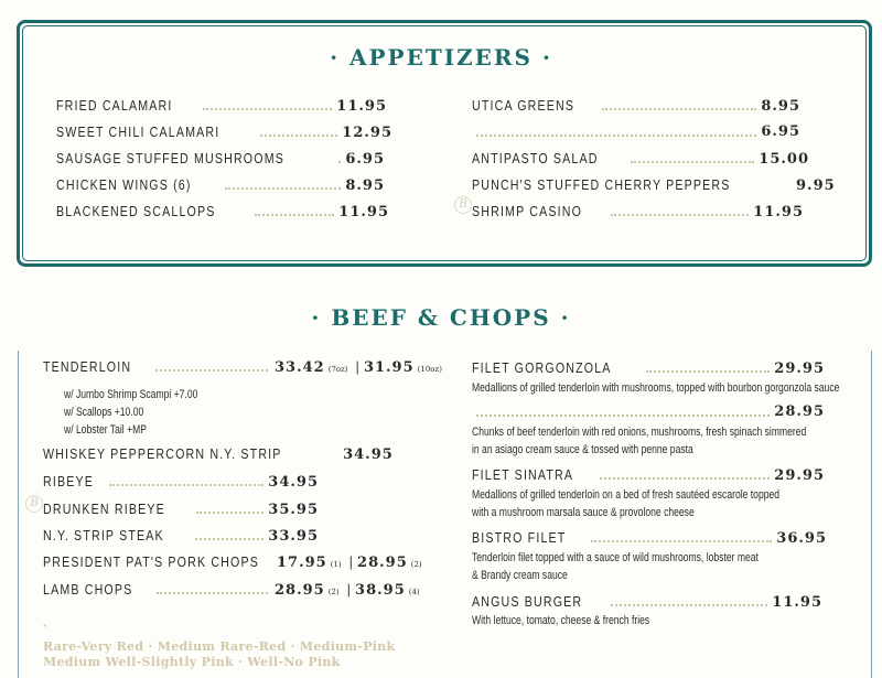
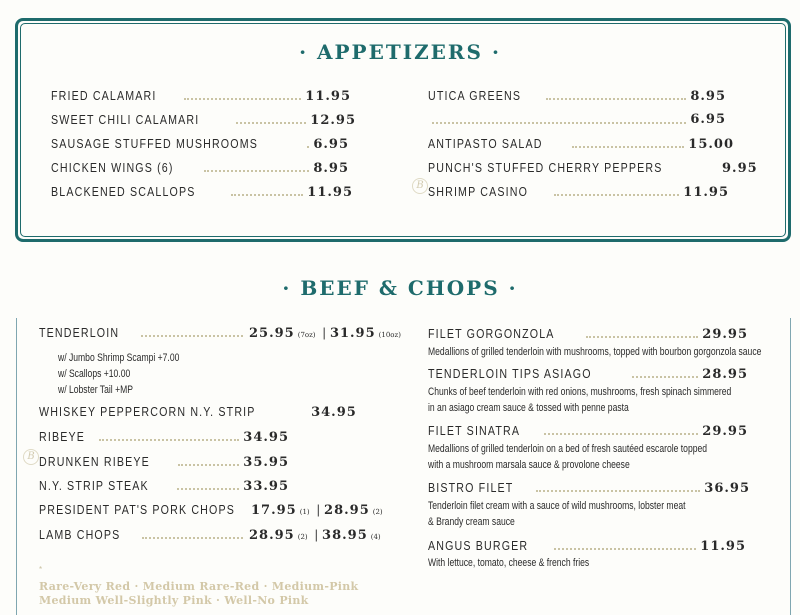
  · APPETIZERS ·
  FRIED CALAMARI
  11.95
  SWEET CHILI CALAMARI
  12.95
  SAUSAGE STUFFED MUSHROOMS
  6.95
  CHICKEN WINGS (6)
  8.95
  BLACKENED SCALLOPS
  11.95
  UTICA GREENS
  8.95
  6.95
  ANTIPASTO SALAD
  15.00
  PUNCH'S STUFFED CHERRY PEPPERS
  9.95
  SHRIMP CASINO
  11.95
  B
  · BEEF & CHOPS ·
  TENDERLOIN
- 33.42
+ 25.95
  (7oz)
  |
  31.95
  (10oz)
  w/ Jumbo Shrimp Scampi +7.00
  w/ Scallops +10.00
  w/ Lobster Tail +MP
  WHISKEY PEPPERCORN N.Y. STRIP
  34.95
  RIBEYE
  34.95
  DRUNKEN RIBEYE
  35.95
  B
  N.Y. STRIP STEAK
  33.95
  PRESIDENT PAT'S PORK CHOPS
  17.95
  (1)
  |
  28.95
  (2)
  LAMB CHOPS
  28.95
  (2)
  |
  38.95
  (4)
  *
  Rare-Very Red · Medium Rare-Red · Medium-Pink
  Medium Well-Slightly Pink · Well-No Pink
  FILET GORGONZOLA
  29.95
  Medallions of grilled tenderloin with mushrooms, topped with bourbon gorgonzola sauce
+ TENDERLOIN TIPS ASIAGO
  28.95
  Chunks of beef tenderloin with red onions, mushrooms, fresh spinach simmered
  in an asiago cream sauce & tossed with penne pasta
  FILET SINATRA
  29.95
  Medallions of grilled tenderloin on a bed of fresh sautéed escarole topped
  with a mushroom marsala sauce & provolone cheese
  BISTRO FILET
  36.95
- Tenderloin filet topped with a sauce of wild mushrooms, lobster meat
+ Tenderloin filet cream with a sauce of wild mushrooms, lobster meat
  & Brandy cream sauce
  ANGUS BURGER
  11.95
  With lettuce, tomato, cheese & french fries
